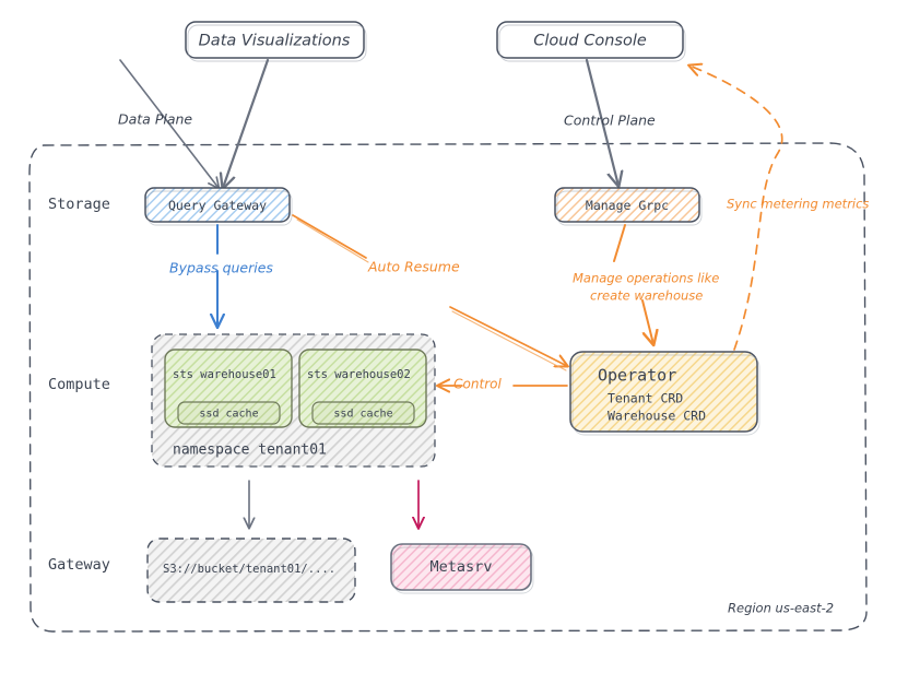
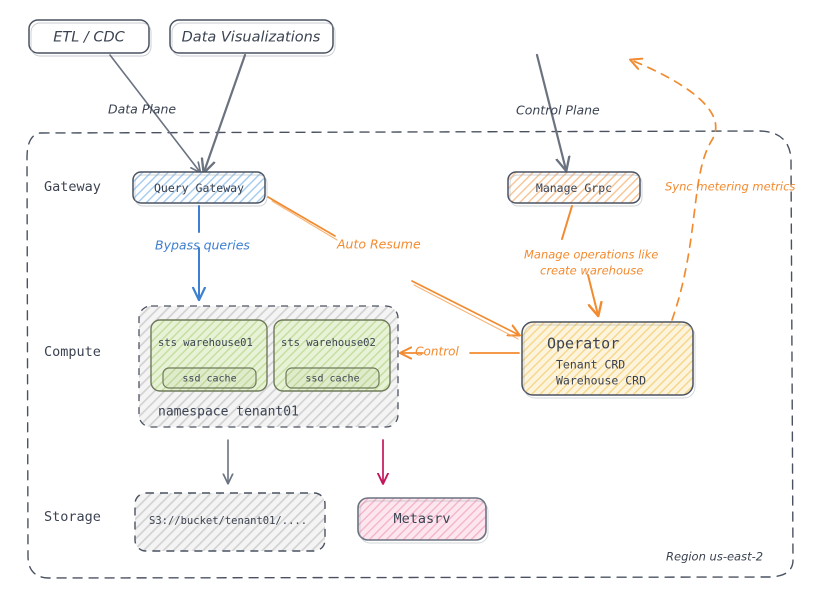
+ ETL / CDC
  Data Visualizations
- Cloud Console
- Storage
+ Gateway
  Compute
- Gateway
+ Storage
  Data Plane
  Control Plane
  Query Gateway
  Manage Grpc
  Bypass queries
  Auto Resume
  Manage operations like
  create warehouse
  Sync metering metrics
  namespace tenant01
  sts warehouse01
  ssd cache
  sts warehouse02
  ssd cache
  Operator
  Tenant CRD
  Warehouse CRD
  Control
  S3://bucket/tenant01/....
  Metasrv
  Region us-east-2
